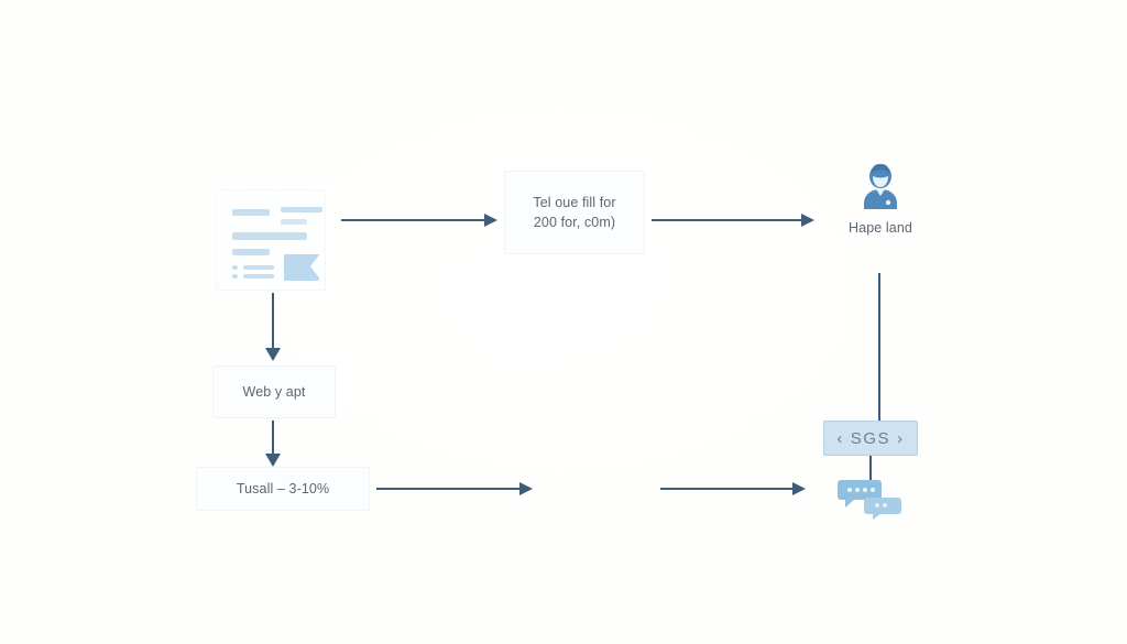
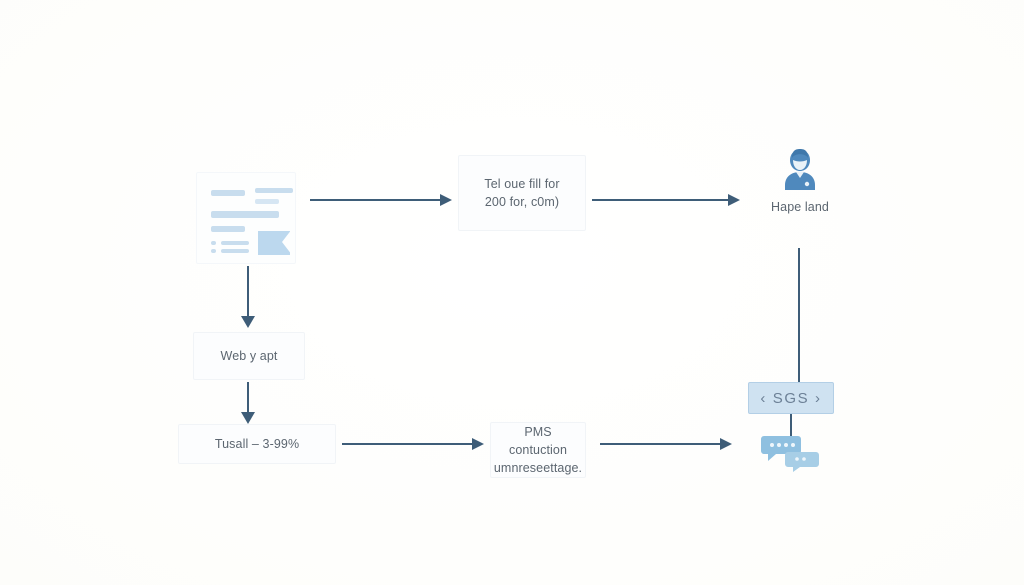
  Tel oue fill for
  200 for, c0m)
  Hape land
  Web y apt
- Tusall – 3-10%
+ Tusall – 3-99%
+ PMS contuction
+ umnreseettage.
  ‹ SGS ›
